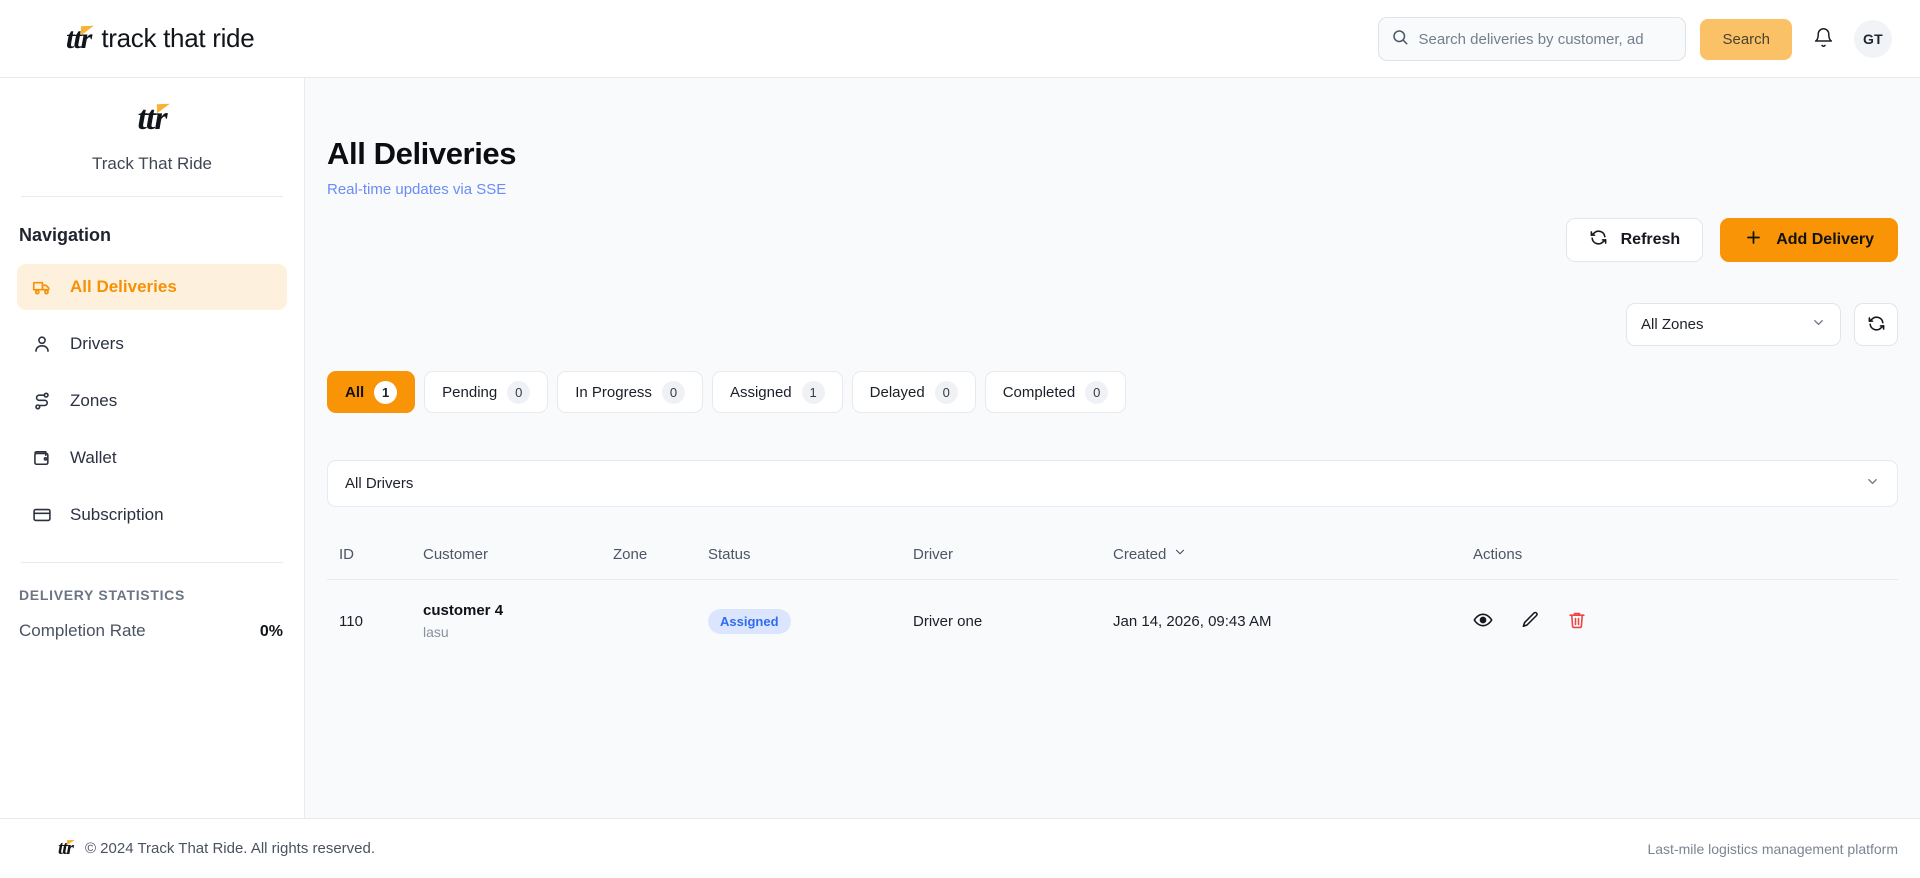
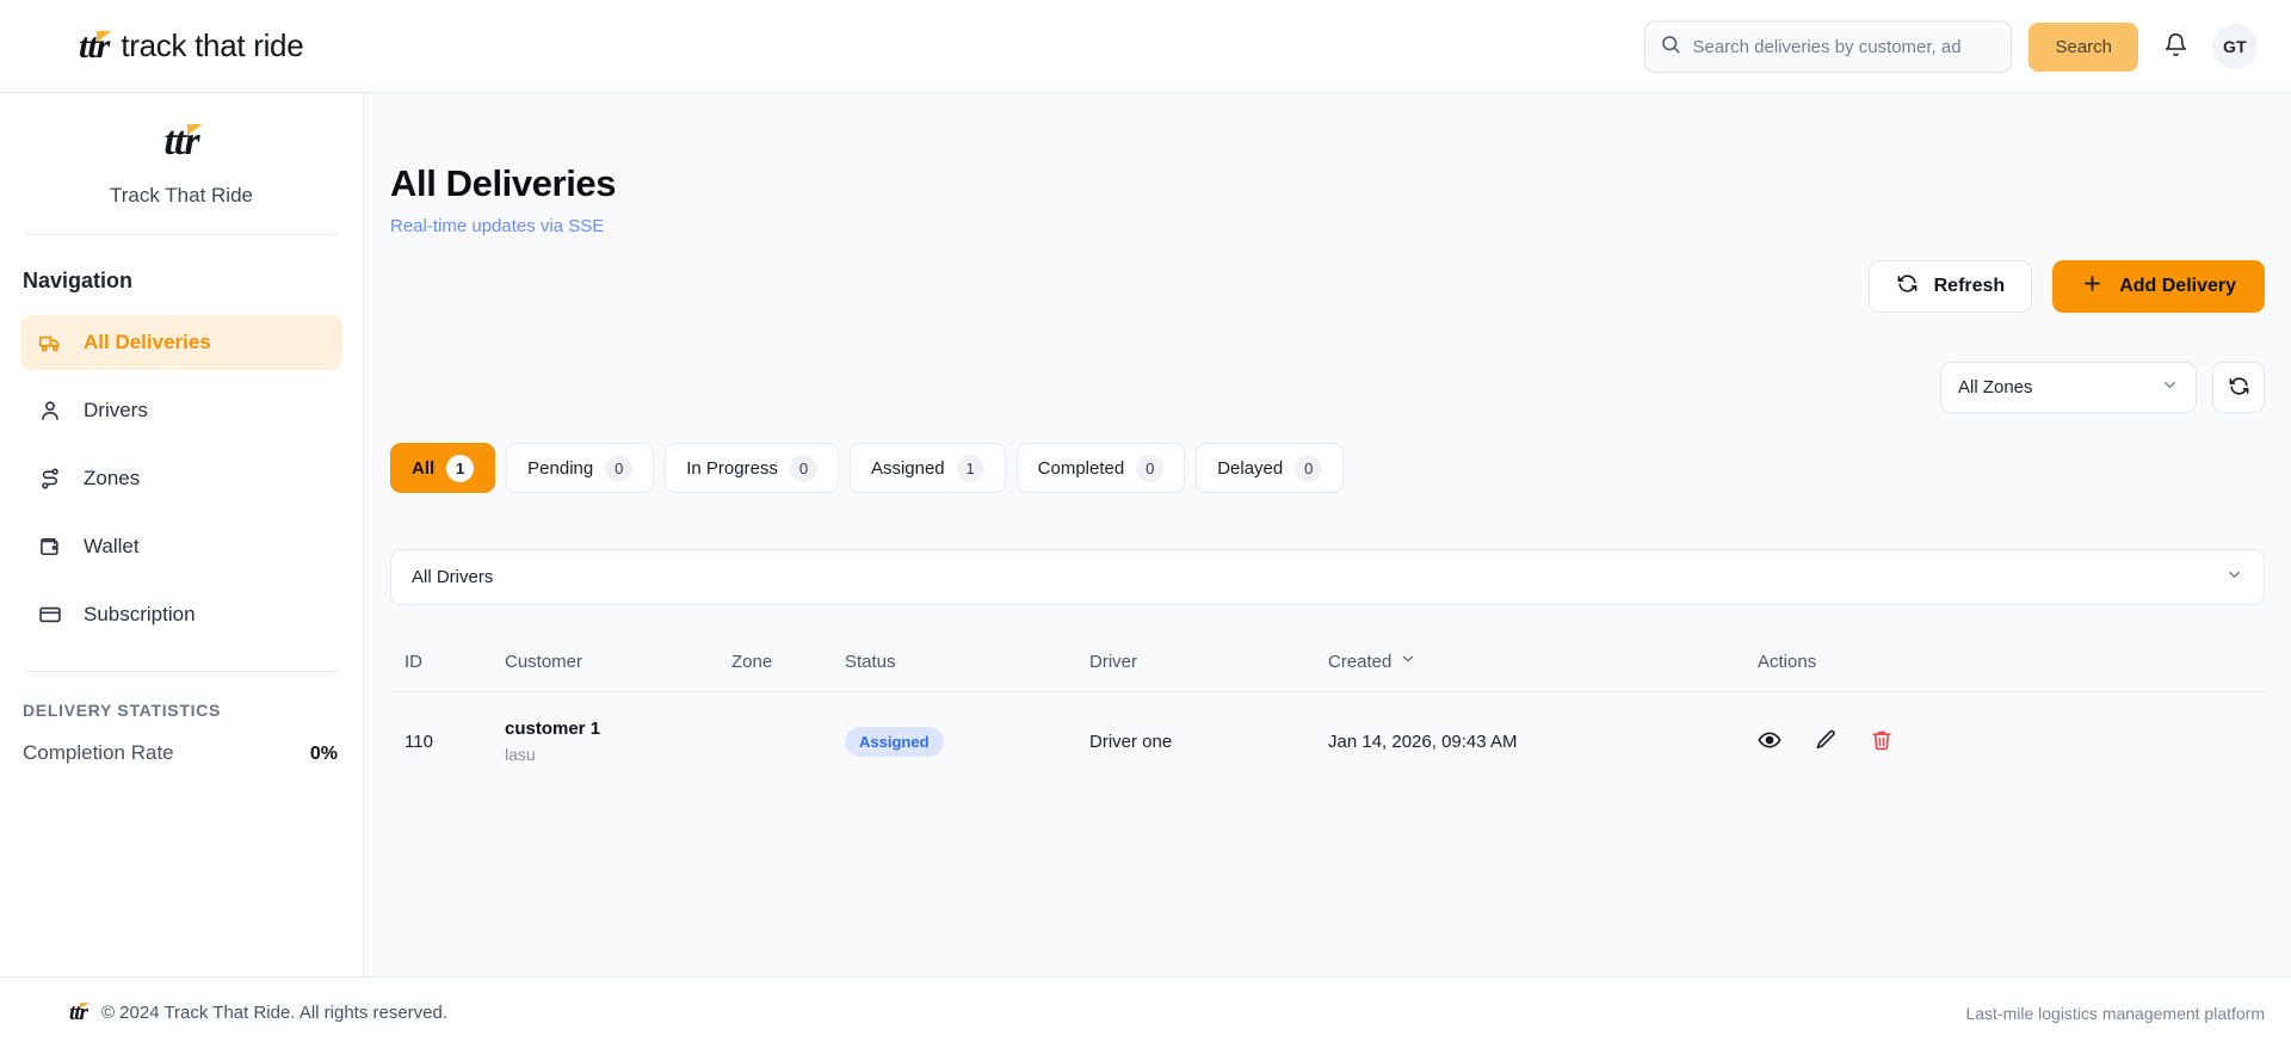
  ttr
  track that ride
  Search deliveries by customer, ad
  Search
  GT
  ttr
  Track That Ride
  Navigation
  All Deliveries
  Drivers
  Zones
  Wallet
  Subscription
  DELIVERY STATISTICS
  Completion Rate
  0%
  All Deliveries
  Real-time updates via SSE
  Refresh
  Add Delivery
  All Zones
  All
  1
  Pending
  0
  In Progress
  0
  Assigned
  1
- Delayed
+ Completed
  0
- Completed
+ Delayed
  0
  All Drivers
  ID	Customer	Zone	Status	Driver	Created	Actions
- 110	customer 4 lasu		Assigned	Driver one	Jan 14, 2026, 09:43 AM
+ 110	customer 1 lasu		Assigned	Driver one	Jan 14, 2026, 09:43 AM
  ttr
  © 2024 Track That Ride. All rights reserved.
  Last-mile logistics management platform
